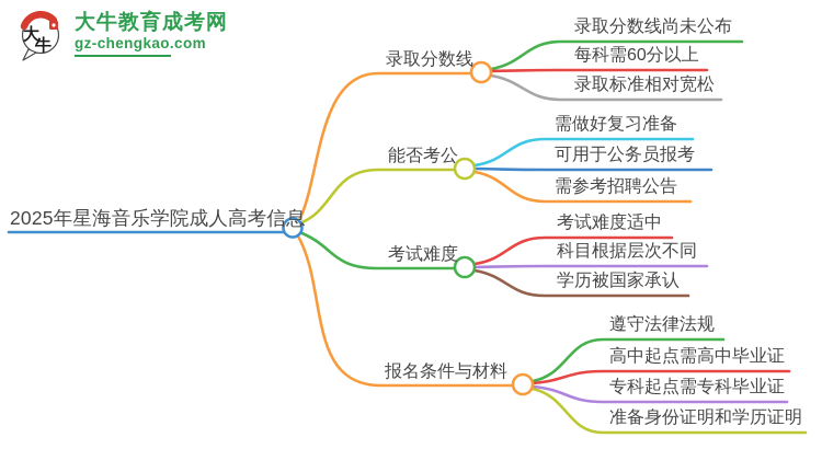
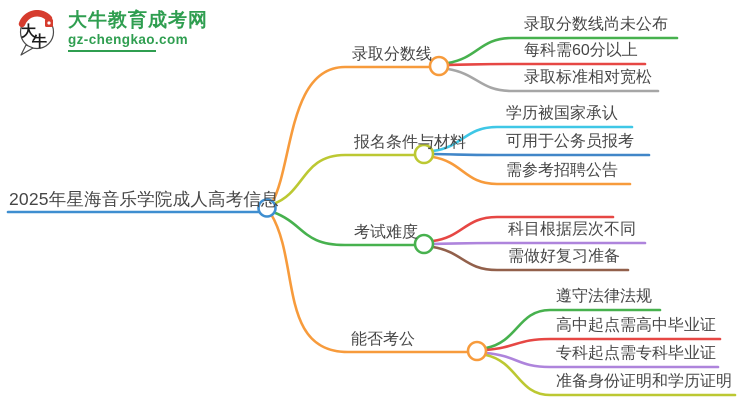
  大
  牛
  大牛教育成考网
  gz-chengkao.com
  2025年星海音乐学院成人高考信息
  录取分数线
- 能否考公
+ 报名条件与材料
  考试难度
- 报名条件与材料
+ 能否考公
  录取分数线尚未公布
  每科需60分以上
  录取标准相对宽松
- 需做好复习准备
+ 学历被国家承认
  可用于公务员报考
  需参考招聘公告
- 考试难度适中
  科目根据层次不同
- 学历被国家承认
+ 需做好复习准备
  遵守法律法规
  高中起点需高中毕业证
  专科起点需专科毕业证
  准备身份证明和学历证明
